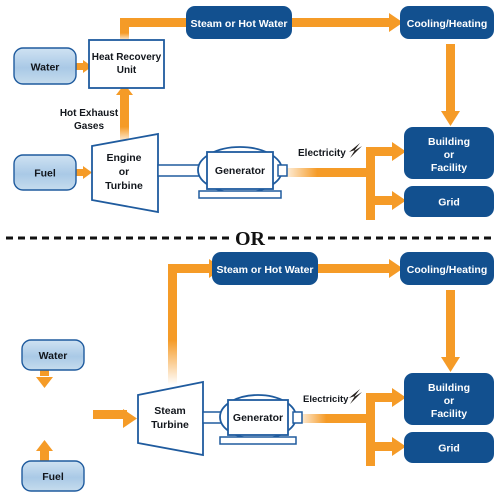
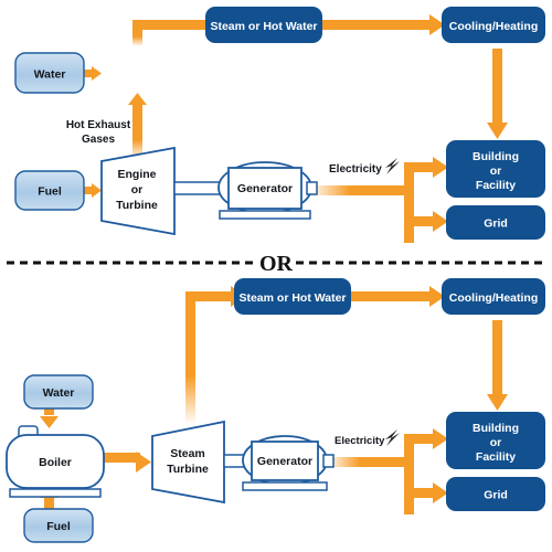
  Water
- Heat Recovery
- Unit
  Hot Exhaust
  Gases
  Fuel
  Engine
  or
  Turbine
  Generator
  Electricity
  Steam or Hot Water
  Cooling/Heating
  Building
  or
  Facility
  Grid
  OR
  Water
+ Boiler
  Fuel
  Steam
  Turbine
  Generator
  Electricity
  Steam or Hot Water
  Cooling/Heating
  Building
  or
  Facility
  Grid
